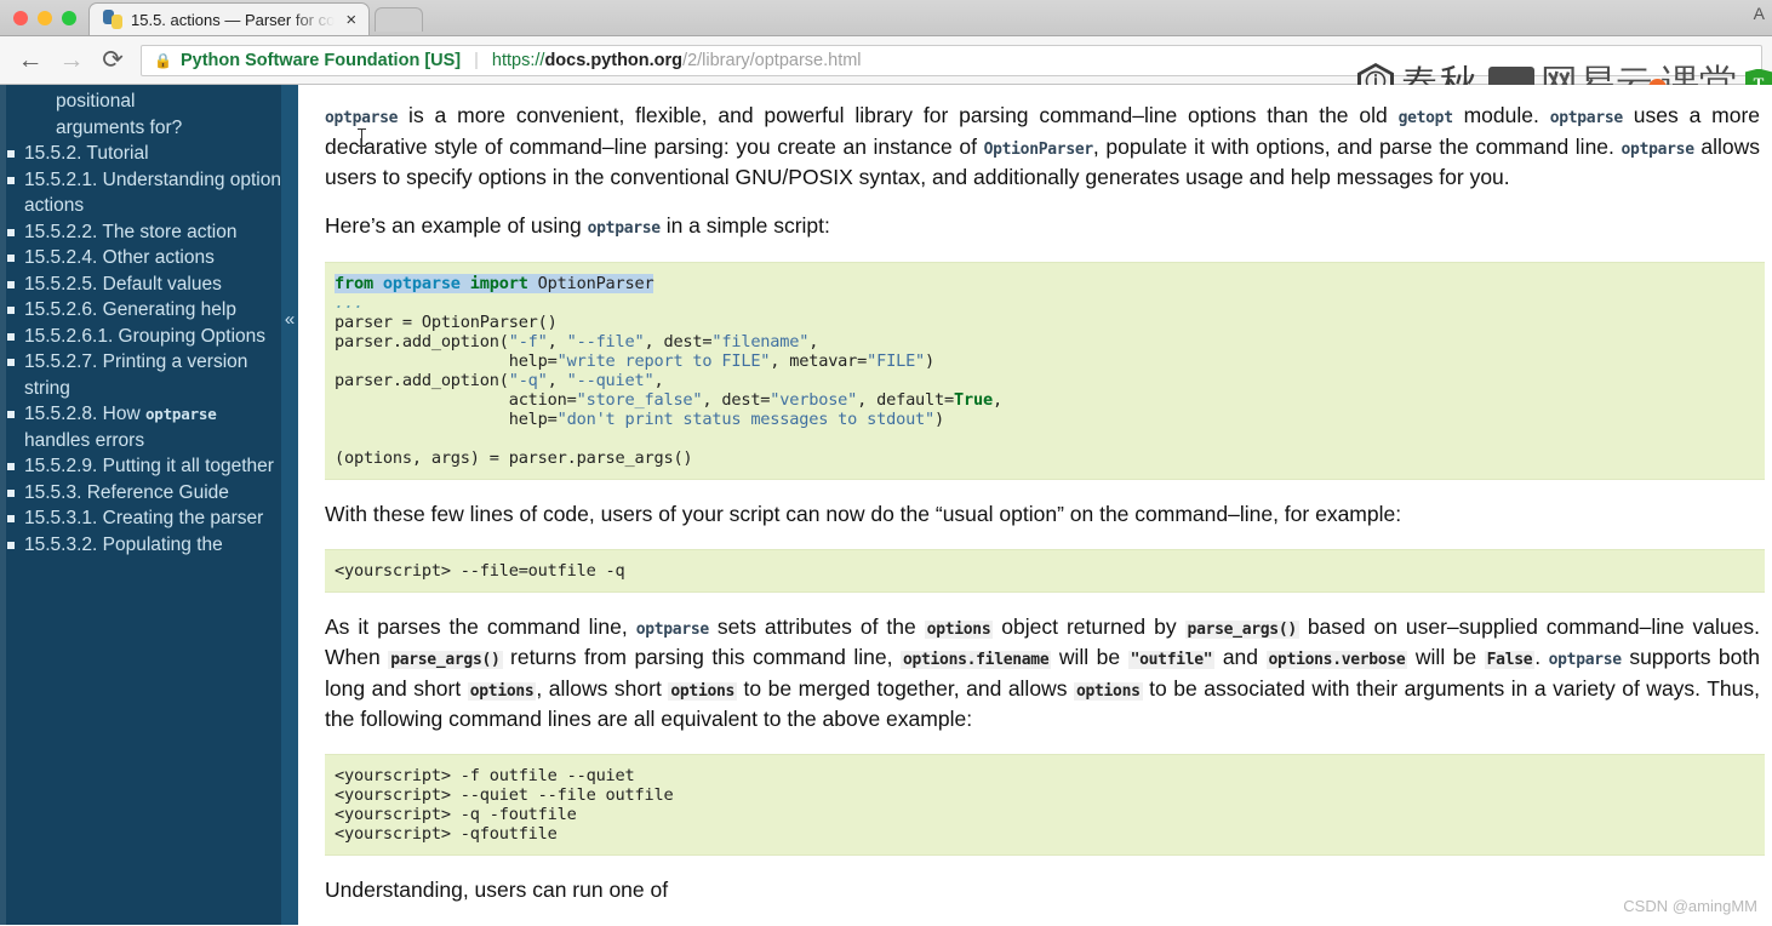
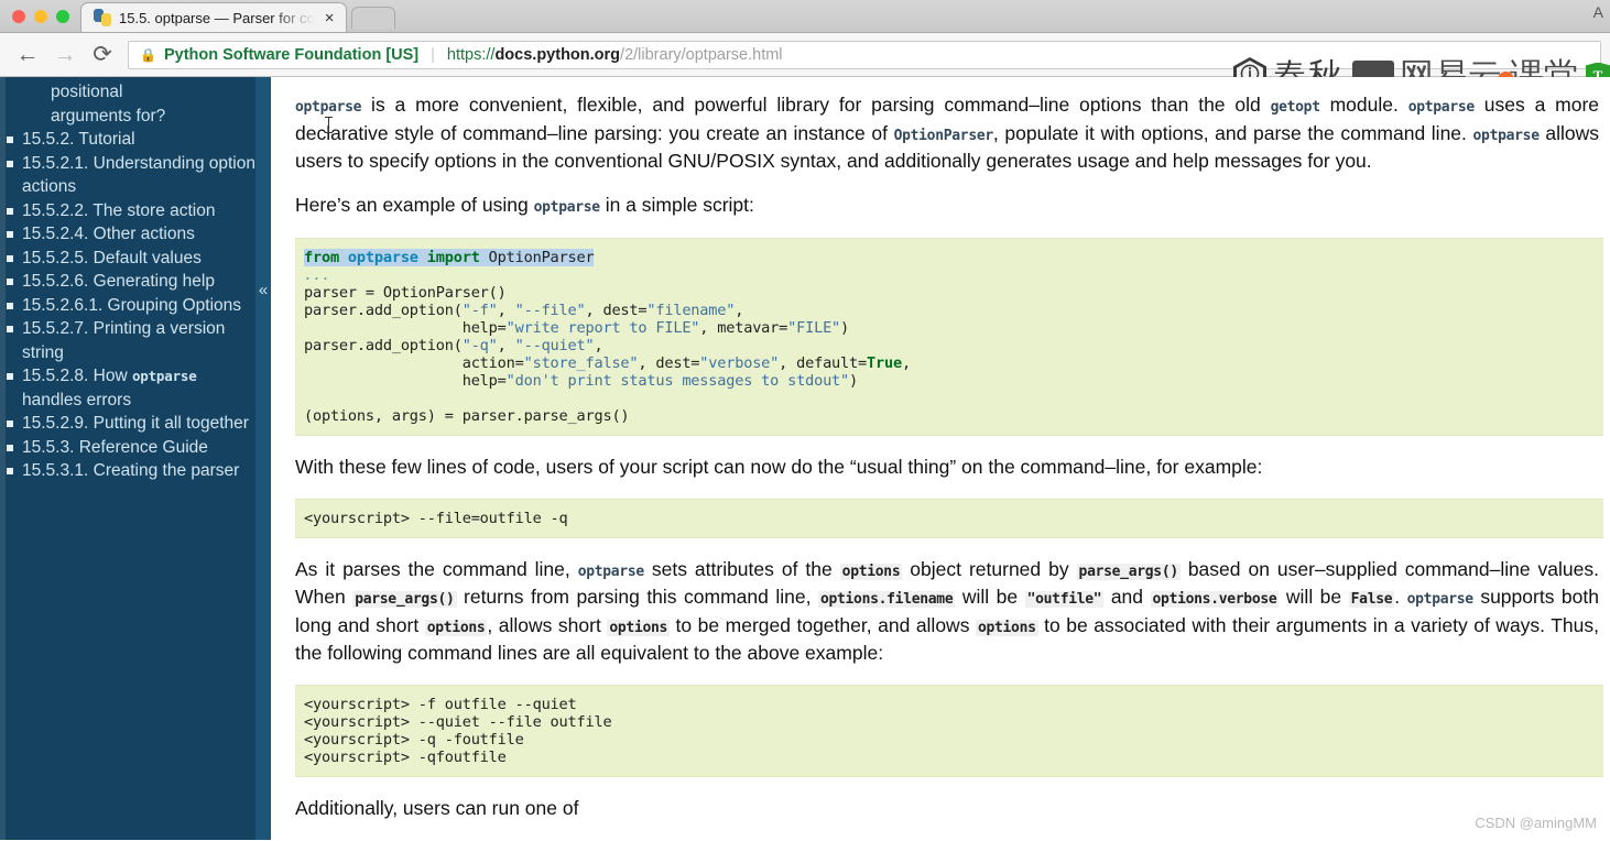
- 15.5. actions — Parser for co
+ 15.5. optparse — Parser for co
  ×
  A
  ←
  →
  ⟳
  🔒
  Python Software Foundation [US]
  |
  https://docs.python.org/2/library/optparse.html
  ⓘ
  春秋
  网易云
  课堂
  T
  «
  positional
  arguments for?
  15.5.2. Tutorial
  15.5.2.1. Understanding option actions
  15.5.2.2. The store action
  15.5.2.4. Other actions
  15.5.2.5. Default values
  15.5.2.6. Generating help
  15.5.2.6.1. Grouping Options
  15.5.2.7. Printing a version string
  15.5.2.8. How optparse handles errors
  15.5.2.9. Putting it all together
  15.5.3. Reference Guide
  15.5.3.1. Creating the parser
- 15.5.3.2. Populating the
  optparse is a more convenient, flexible, and powerful library for parsing command–line options than the old getopt module. optparse uses a more decarative style of command–line parsing: you create an instance of OptionParser, populate it with options, and parse the command line. optparse allows users to specify options in the conventional GNU/POSIX syntax, and additionally generates usage and help messages for you.
  Here’s an example of using optparse in a simple script:
  from optparse import OptionParser ... parser = OptionParser() parser.add_option("-f", "--file", dest="filename", help="write report to FILE", metavar="FILE") parser.add_option("-q", "--quiet", action="store_false", dest="verbose", default=True, help="don't print status messages to stdout") (options, args) = parser.parse_args()
- With these few lines of code, users of your script can now do the “usual option” on the command–line, for example:
+ With these few lines of code, users of your script can now do the “usual thing” on the command–line, for example:
  <yourscript> --file=outfile -q
  As it parses the command line, optparse sets attributes of the options object returned by parse_args() based on user–supplied command–line values. When parse_args() returns from parsing this command line, options.filename will be "outfile" and options.verbose will be False . optparse supports both long and short options , allows short options to be merged together, and allows options to be associated with their arguments in a variety of ways. Thus, the following command lines are all equivalent to the above example:
  <yourscript> -f outfile --quiet
  <yourscript> --quiet --file outfile
  <yourscript> -q -foutfile
  <yourscript> -qfoutfile
- Understanding, users can run one of
+ Additionally, users can run one of
  CSDN @amingMM
